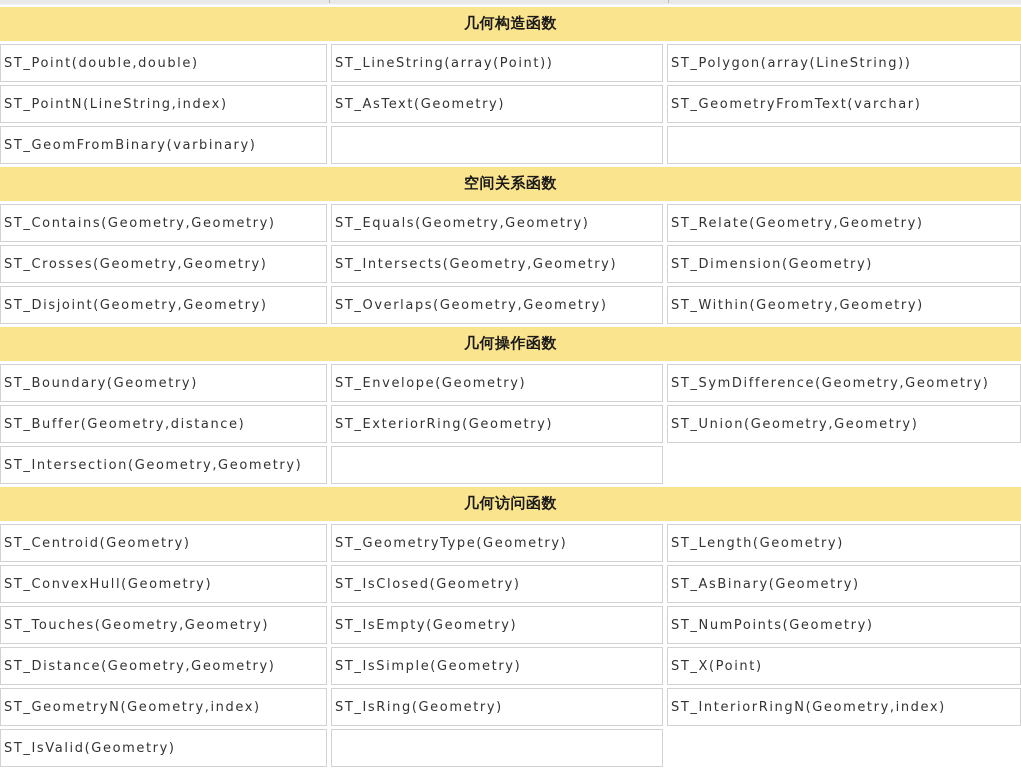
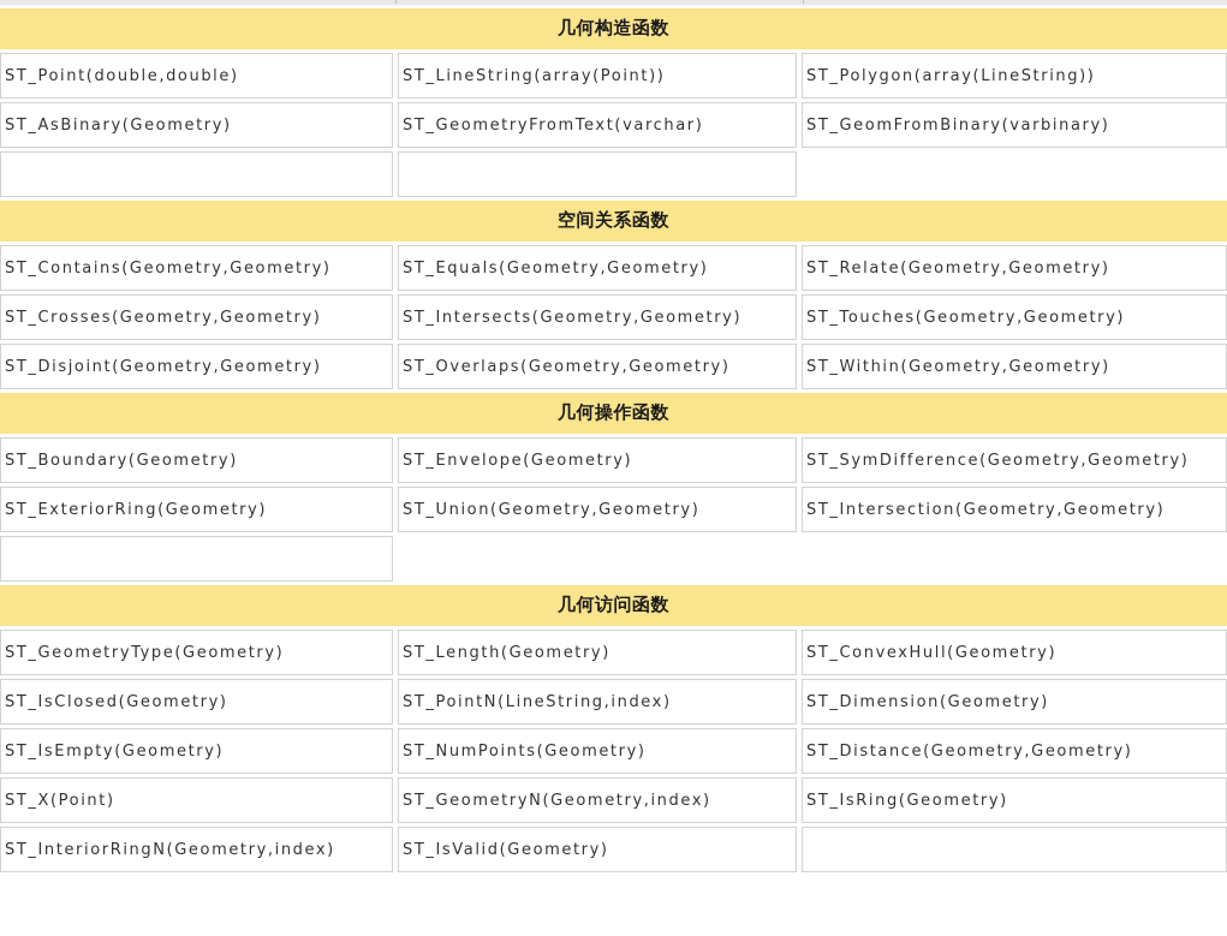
  几何构造函数
  ST_Point(double,double)
  ST_LineString(array(Point))
  ST_Polygon(array(LineString))
- ST_PointN(LineString,index)
+ ST_AsBinary(Geometry)
- ST_AsText(Geometry)
  ST_GeometryFromText(varchar)
  ST_GeomFromBinary(varbinary)
  空间关系函数
  ST_Contains(Geometry,Geometry)
  ST_Equals(Geometry,Geometry)
  ST_Relate(Geometry,Geometry)
  ST_Crosses(Geometry,Geometry)
  ST_Intersects(Geometry,Geometry)
- ST_Dimension(Geometry)
+ ST_Touches(Geometry,Geometry)
  ST_Disjoint(Geometry,Geometry)
  ST_Overlaps(Geometry,Geometry)
  ST_Within(Geometry,Geometry)
  几何操作函数
  ST_Boundary(Geometry)
  ST_Envelope(Geometry)
  ST_SymDifference(Geometry,Geometry)
- ST_Buffer(Geometry,distance)
  ST_ExteriorRing(Geometry)
  ST_Union(Geometry,Geometry)
  ST_Intersection(Geometry,Geometry)
  几何访问函数
- ST_Centroid(Geometry)
  ST_GeometryType(Geometry)
  ST_Length(Geometry)
  ST_ConvexHull(Geometry)
  ST_IsClosed(Geometry)
- ST_AsBinary(Geometry)
+ ST_PointN(LineString,index)
- ST_Touches(Geometry,Geometry)
+ ST_Dimension(Geometry)
  ST_IsEmpty(Geometry)
  ST_NumPoints(Geometry)
  ST_Distance(Geometry,Geometry)
- ST_IsSimple(Geometry)
  ST_X(Point)
  ST_GeometryN(Geometry,index)
  ST_IsRing(Geometry)
  ST_InteriorRingN(Geometry,index)
  ST_IsValid(Geometry)
